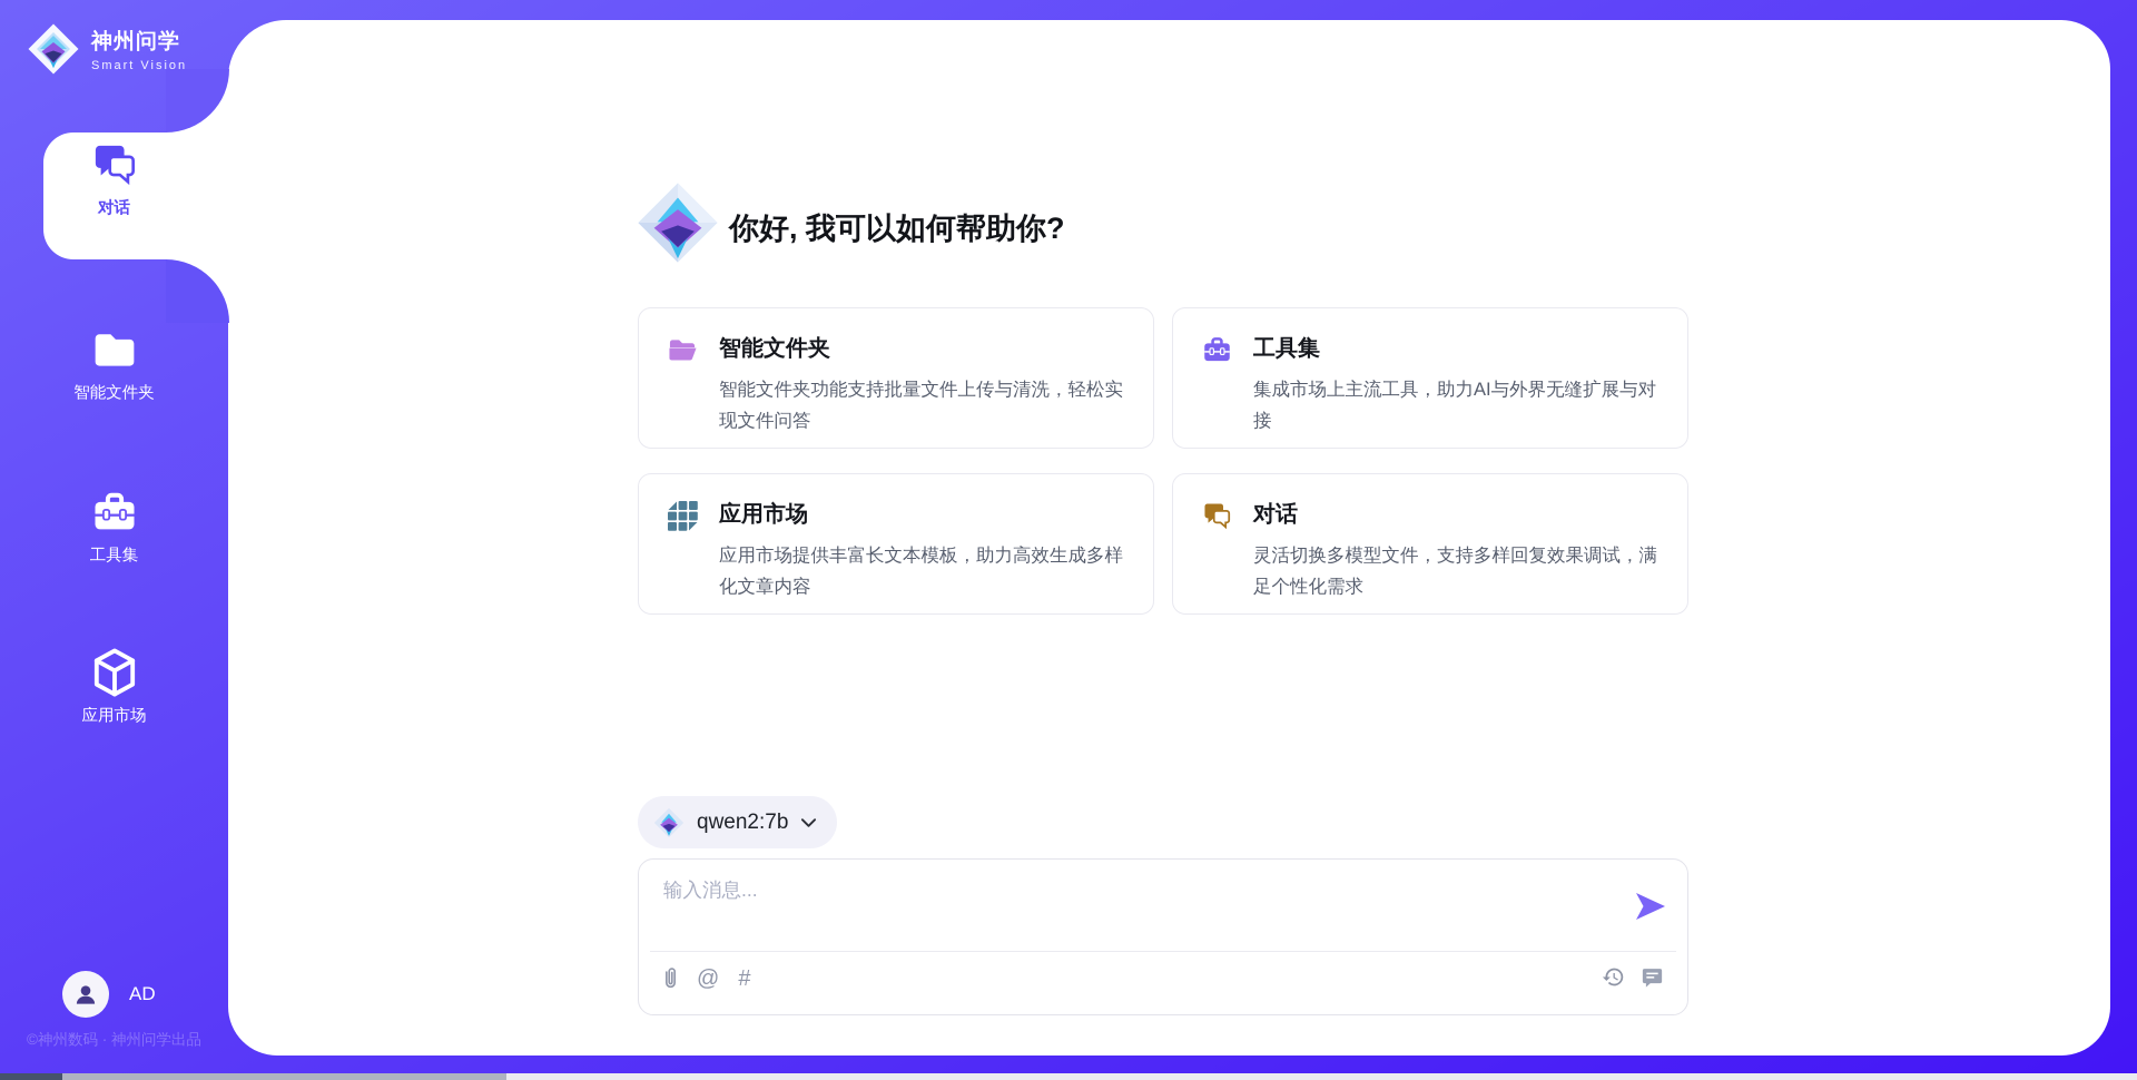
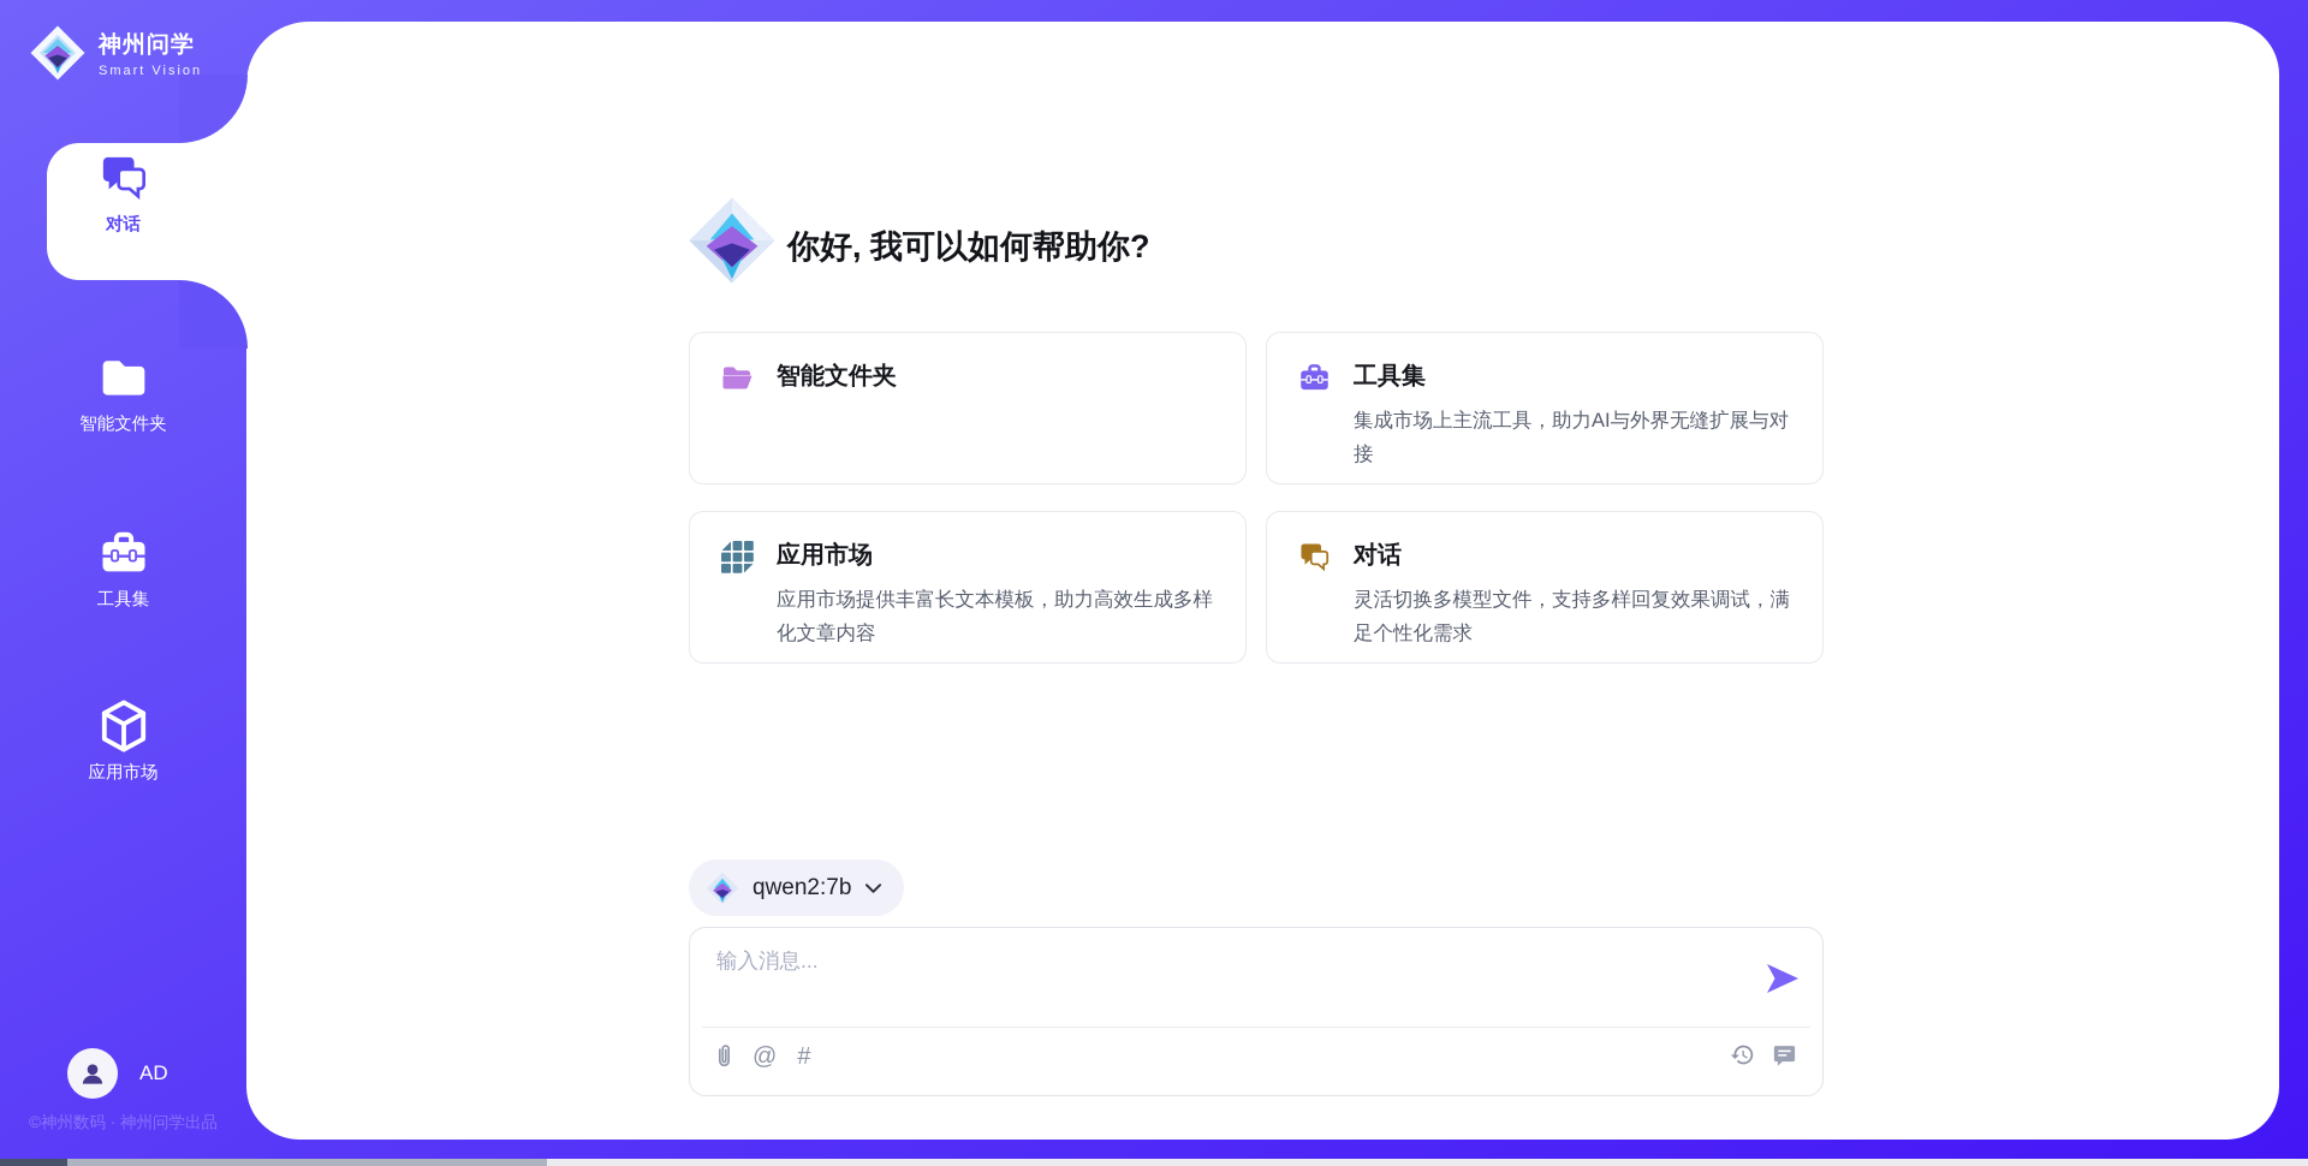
  神州问学
  Smart Vision
  对话
  智能文件夹
  工具集
  应用市场
  AD
  ©神州数码 · 神州问学出品
  你好, 我可以如何帮助你?
  智能文件夹
- 智能文件夹功能支持批量文件上传与清洗，轻松实现文件问答
  工具集
  集成市场上主流工具，助力AI与外界无缝扩展与对接
  应用市场
  应用市场提供丰富长文本模板，助力高效生成多样化文章内容
  对话
  灵活切换多模型文件，支持多样回复效果调试，满足个性化需求
  qwen2:7b
  输入消息...
  @
  #
